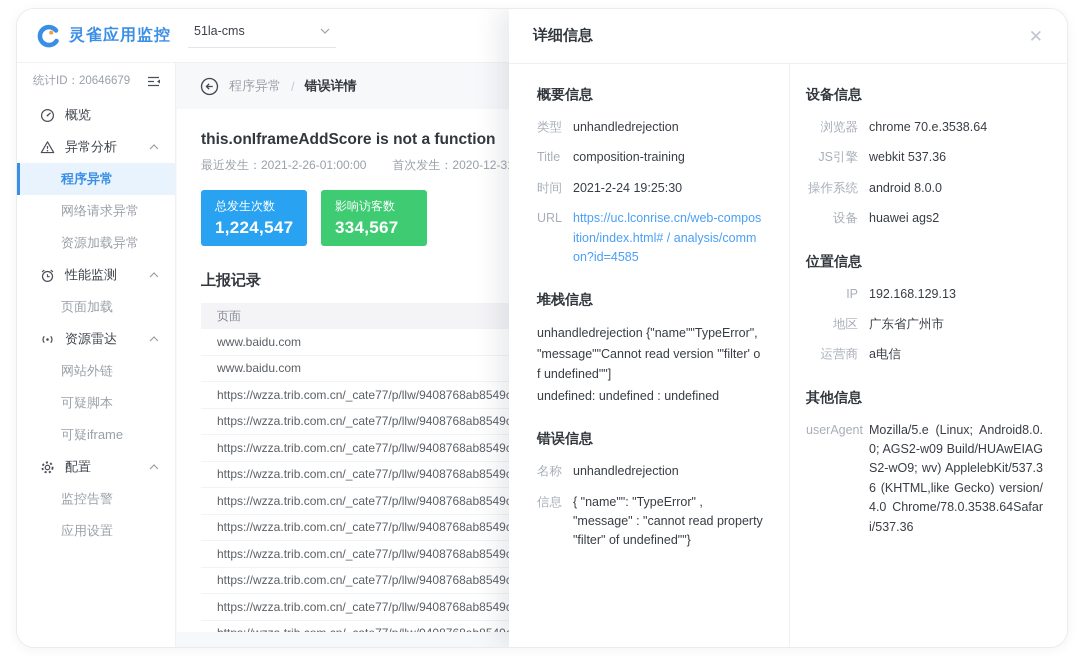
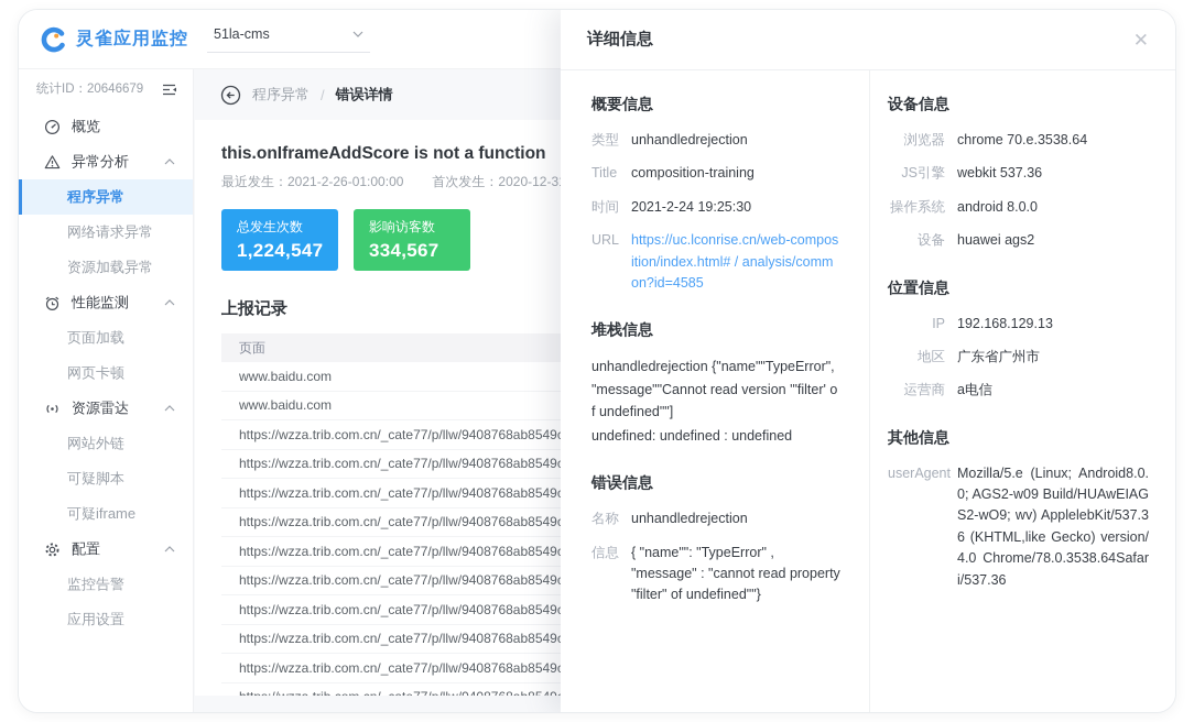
  灵雀应用监控
  51la-cms
  统计ID：20646679
  概览
  异常分析
  程序异常
  网络请求异常
  资源加载异常
  性能监测
  页面加载
+ 网页卡顿
  资源雷达
  网站外链
  可疑脚本
  可疑iframe
  配置
  监控告警
  应用设置
  程序异常
  /
  错误详情
  this.onIframeAddScore is not a function
  最近发生：2021-2-26-01:00:00
  总发生次数
  1,224,547
  影响访客数
  334,567
  上报记录
  页面
  www.baidu.com
  www.baidu.com
  https://wzza.trib.com.cn/_cate77/p/llw/9408768ab8549
  https://wzza.trib.com.cn/_cate77/p/llw/9408768ab8549
  https://wzza.trib.com.cn/_cate77/p/llw/9408768ab8549
  https://wzza.trib.com.cn/_cate77/p/llw/9408768ab8549
  https://wzza.trib.com.cn/_cate77/p/llw/9408768ab8549
  https://wzza.trib.com.cn/_cate77/p/llw/9408768ab8549
  https://wzza.trib.com.cn/_cate77/p/llw/9408768ab8549
  https://wzza.trib.com.cn/_cate77/p/llw/9408768ab8549
  https://wzza.trib.com.cn/_cate77/p/llw/9408768ab8549
  详细信息
  ✕
  概要信息
  类型
  unhandledrejection
  Title
  composition-training
  时间
  2021-2-24 19:25:30
  URL
  https://uc.lconrise.cn/web-composition/index.html# / analysis/common?id=4585
  堆栈信息
  unhandledrejection {"name""TypeError", "message""Cannot read version '"filter' of undefined""]
  undefined: undefined : undefined
  错误信息
  名称
  unhandledrejection
  信息
  { "name"": "TypeError" , "message" : "cannot read property "filter" of undefined""}
  设备信息
  浏览器
  chrome 70.e.3538.64
  JS引擎
  webkit 537.36
  操作系统
  android 8.0.0
  设备
  huawei ags2
  位置信息
  IP
  192.168.129.13
  地区
  广东省广州市
  运营商
  a电信
  其他信息
  userAgent
  Mozilla/5.e (Linux; Android8.0.0; AGS2-w09 Build/HUAwEIAGS2-wO9; wv) ApplelebKit/537.36 (KHTML,like Gecko) version/4.0 Chrome/78.0.3538.64Safari/537.36
